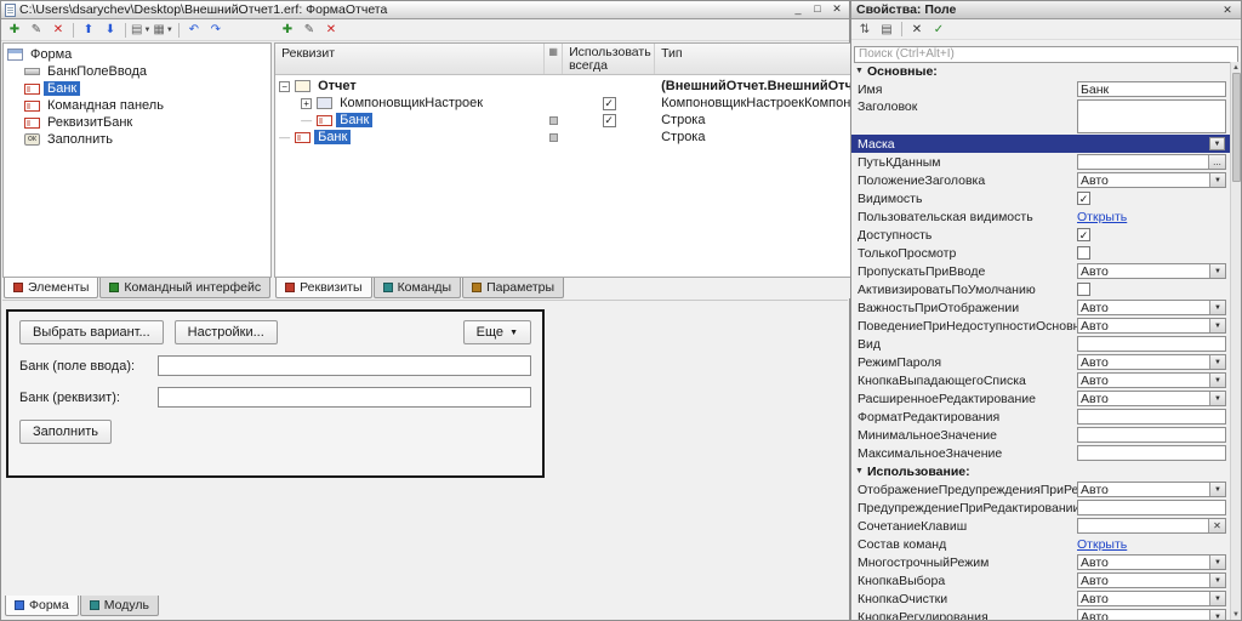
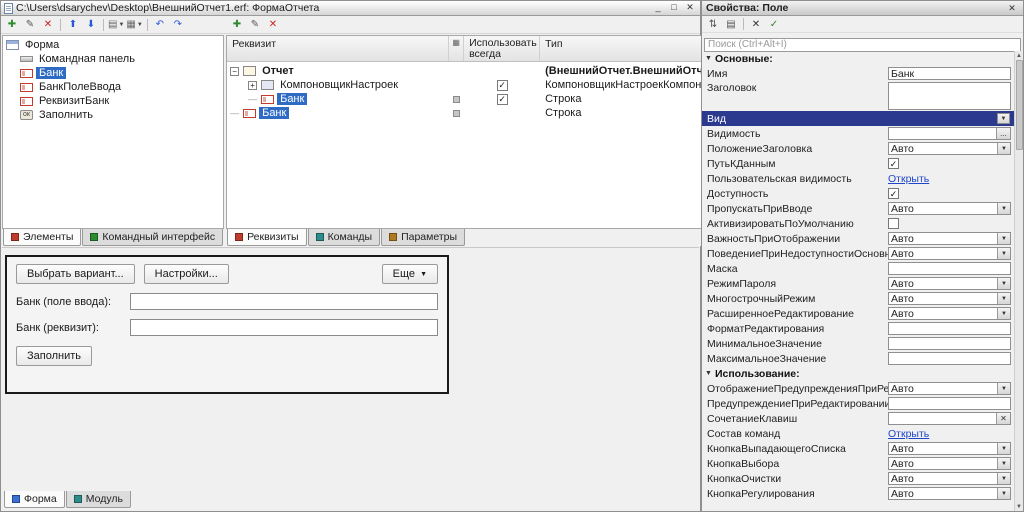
  C:\Users\dsarychev\Desktop\ВнешнийОтчет1.erf: ФормаОтчета
  _
  □
  ✕
  ✚
  ✎
  ✕
  ⬆
  ⬇
  ▤
  ▦
  ↶
  ↷
  ✚
  ✎
  ✕
  Форма
- БанкПолеВвода
+ Командная панель
  Банк
- Командная панель
+ БанкПолеВвода
  РеквизитБанк
  Заполнить
  Элементы
  Командный интерфейс
  Реквизит
  ▦
  Использовать всегда
  Тип
  −
  Отчет
  (ВнешнийОтчет.ВнешнийОтч
  +
  КомпоновщикНастроек
  ✓
  КомпоновщикНастроекКомпон
  —
  Банк
  ✓
  Строка
  —
  Банк
  Строка
  Реквизиты
  Команды
  Параметры
  Выбрать вариант...
  Настройки...
  Еще
  Банк (поле ввода):
  Банк (реквизит):
  Заполнить
  Форма
  Модуль
  Свойства: Поле
  ✕
  ⇅
  ▤
  ✕
  ✓
  Поиск (Ctrl+Alt+I)
  Основные:
  Имя
  Банк
  Заголовок
- Маска
+ Вид
- ПутьКДанным
+ Видимость
  ...
  ПоложениеЗаголовка
  Авто
- Видимость
+ ПутьКДанным
  ✓
  Пользовательская видимость
  Открыть
  Доступность
  ✓
- ТолькоПросмотр
  ПропускатьПриВводе
  Авто
  АктивизироватьПоУмолчанию
  ВажностьПриОтображении
  Авто
  ПоведениеПриНедоступностиОснов
  Авто
- Вид
+ Маска
  РежимПароля
  Авто
- КнопкаВыпадающегоСписка
+ МногострочныйРежим
  Авто
  РасширенноеРедактирование
  Авто
  ФорматРедактирования
  МинимальноеЗначение
  МаксимальноеЗначение
  Использование:
  ОтображениеПредупрежденияПриРе
  Авто
  ПредупреждениеПриРедактировани
  СочетаниеКлавиш
  ✕
  Состав команд
  Открыть
- МногострочныйРежим
+ КнопкаВыпадающегоСписка
  Авто
  КнопкаВыбора
  Авто
  КнопкаОчистки
  Авто
  КнопкаРегулирования
  Авто
